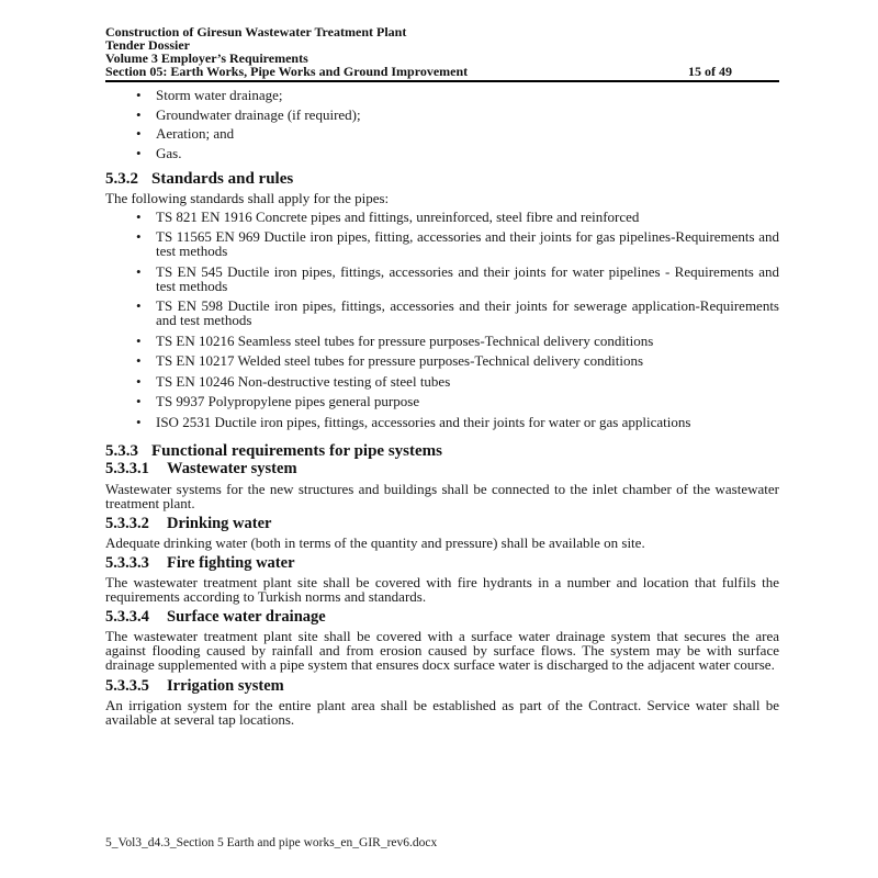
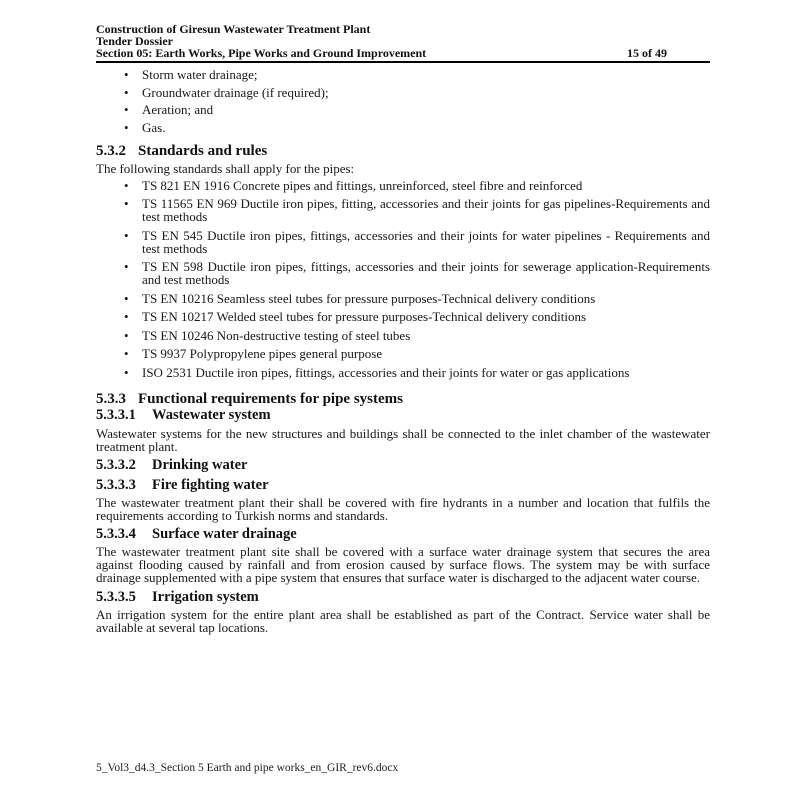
  Construction of Giresun Wastewater Treatment Plant
  Tender Dossier
- Volume 3 Employer’s Requirements
  Section 05: Earth Works, Pipe Works and Ground Improvement
  15 of 49
  •
  Storm water drainage;
  •
  Groundwater drainage (if required);
  •
  Aeration; and
  •
  Gas.
  5.3.2
  Standards and rules
  The following standards shall apply for the pipes:
  •
  TS 821 EN 1916 Concrete pipes and fittings, unreinforced, steel fibre and reinforced
  •
  TS 11565 EN 969 Ductile iron pipes, fitting, accessories and their joints for gas pipelines-Requirements and test methods
  •
  TS EN 545 Ductile iron pipes, fittings, accessories and their joints for water pipelines - Requirements and test methods
  •
  TS EN 598 Ductile iron pipes, fittings, accessories and their joints for sewerage application-Requirements and test methods
  •
  TS EN 10216 Seamless steel tubes for pressure purposes-Technical delivery conditions
  •
  TS EN 10217 Welded steel tubes for pressure purposes-Technical delivery conditions
  •
  TS EN 10246 Non-destructive testing of steel tubes
  •
  TS 9937 Polypropylene pipes general purpose
  •
  ISO 2531 Ductile iron pipes, fittings, accessories and their joints for water or gas applications
  5.3.3
  Functional requirements for pipe systems
  5.3.3.1
  Wastewater system
  Wastewater systems for the new structures and buildings shall be connected to the inlet chamber of the wastewater treatment plant.
  5.3.3.2
  Drinking water
- Adequate drinking water (both in terms of the quantity and pressure) shall be available on site.
  5.3.3.3
  Fire fighting water
- The wastewater treatment plant site shall be covered with fire hydrants in a number and location that fulfils the requirements according to Turkish norms and standards.
+ The wastewater treatment plant their shall be covered with fire hydrants in a number and location that fulfils the requirements according to Turkish norms and standards.
  5.3.3.4
  Surface water drainage
- The wastewater treatment plant site shall be covered with a surface water drainage system that secures the area against flooding caused by rainfall and from erosion caused by surface flows. The system may be with surface drainage supplemented with a pipe system that ensures docx surface water is discharged to the adjacent water course.
+ The wastewater treatment plant site shall be covered with a surface water drainage system that secures the area against flooding caused by rainfall and from erosion caused by surface flows. The system may be with surface drainage supplemented with a pipe system that ensures that surface water is discharged to the adjacent water course.
  5.3.3.5
  Irrigation system
  An irrigation system for the entire plant area shall be established as part of the Contract. Service water shall be available at several tap locations.
  5_Vol3_d4.3_Section 5 Earth and pipe works_en_GIR_rev6.docx
